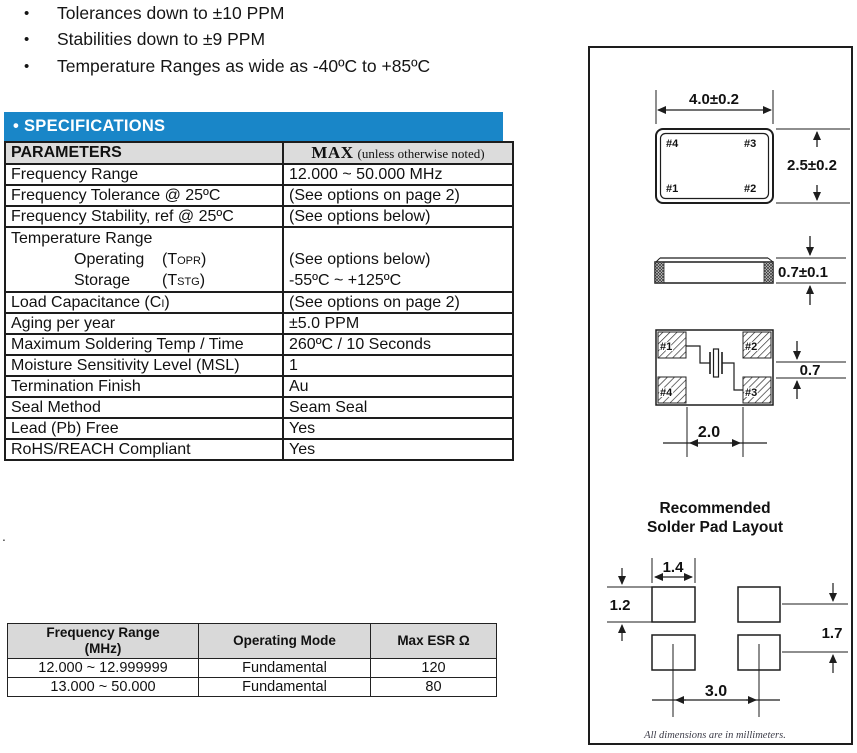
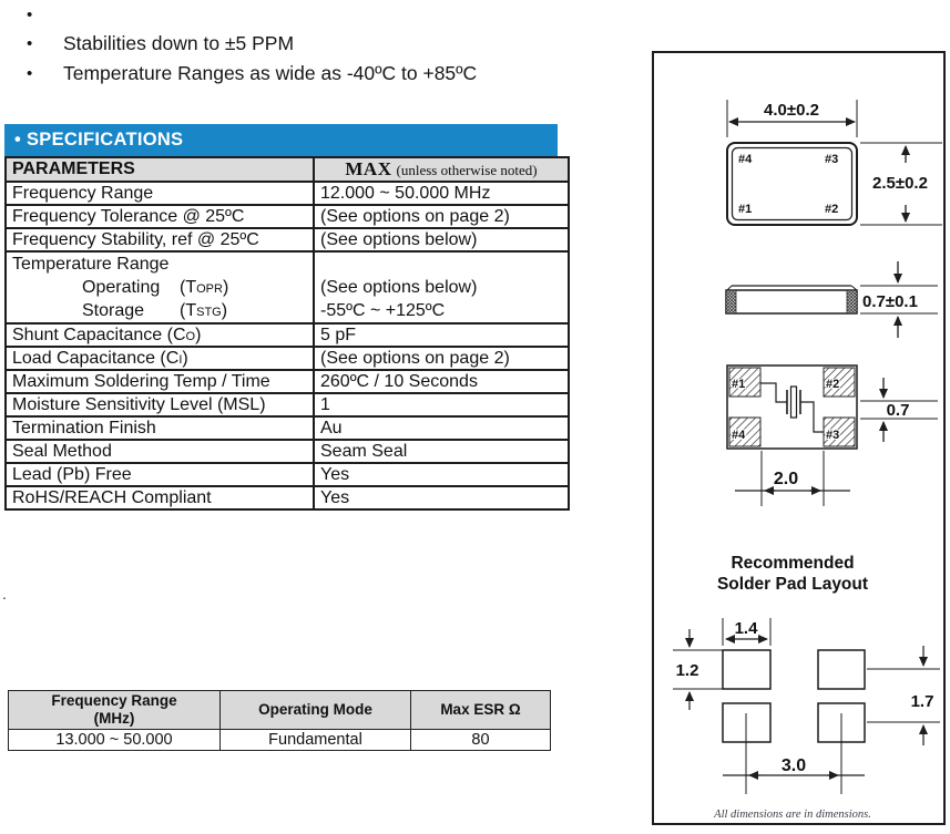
  •
- Tolerances down to ±10 PPM
  •
- Stabilities down to ±9 PPM
+ Stabilities down to ±5 PPM
  •
  Temperature Ranges as wide as -40ºC to +85ºC
  • SPECIFICATIONS
  PARAMETERS	MAX (unless otherwise noted)
  Frequency Range	12.000 ~ 50.000 MHz
  Frequency Tolerance @ 25ºC	(See options on page 2)
  Frequency Stability, ref @ 25ºC	(See options below)
  Temperature Range Operating (TOPR) Storage (TSTG)	(See options below) -55ºC ~ +125ºC
+ Shunt Capacitance (CO)	5 pF
  Load Capacitance (CI)	(See options on page 2)
- Aging per year	±5.0 PPM
  Maximum Soldering Temp / Time	260ºC / 10 Seconds
  Moisture Sensitivity Level (MSL)	1
  Termination Finish	Au
  Seal Method	Seam Seal
  Lead (Pb) Free	Yes
  RoHS/REACH Compliant	Yes
  .
  Frequency Range(MHz)	Operating Mode	Max ESR Ω
- 12.000 ~ 12.999999	Fundamental	120
  13.000 ~ 50.000	Fundamental	80
  4.0±0.2
  #4
  #3
  #1
  #2
  2.5±0.2
  0.7±0.1
  #1
  #2
  #4
  #3
  0.7
  2.0
  Recommended
  Solder Pad Layout
  1.4
  1.2
  1.7
  3.0
- All dimensions are in millimeters.
+ All dimensions are in dimensions.
